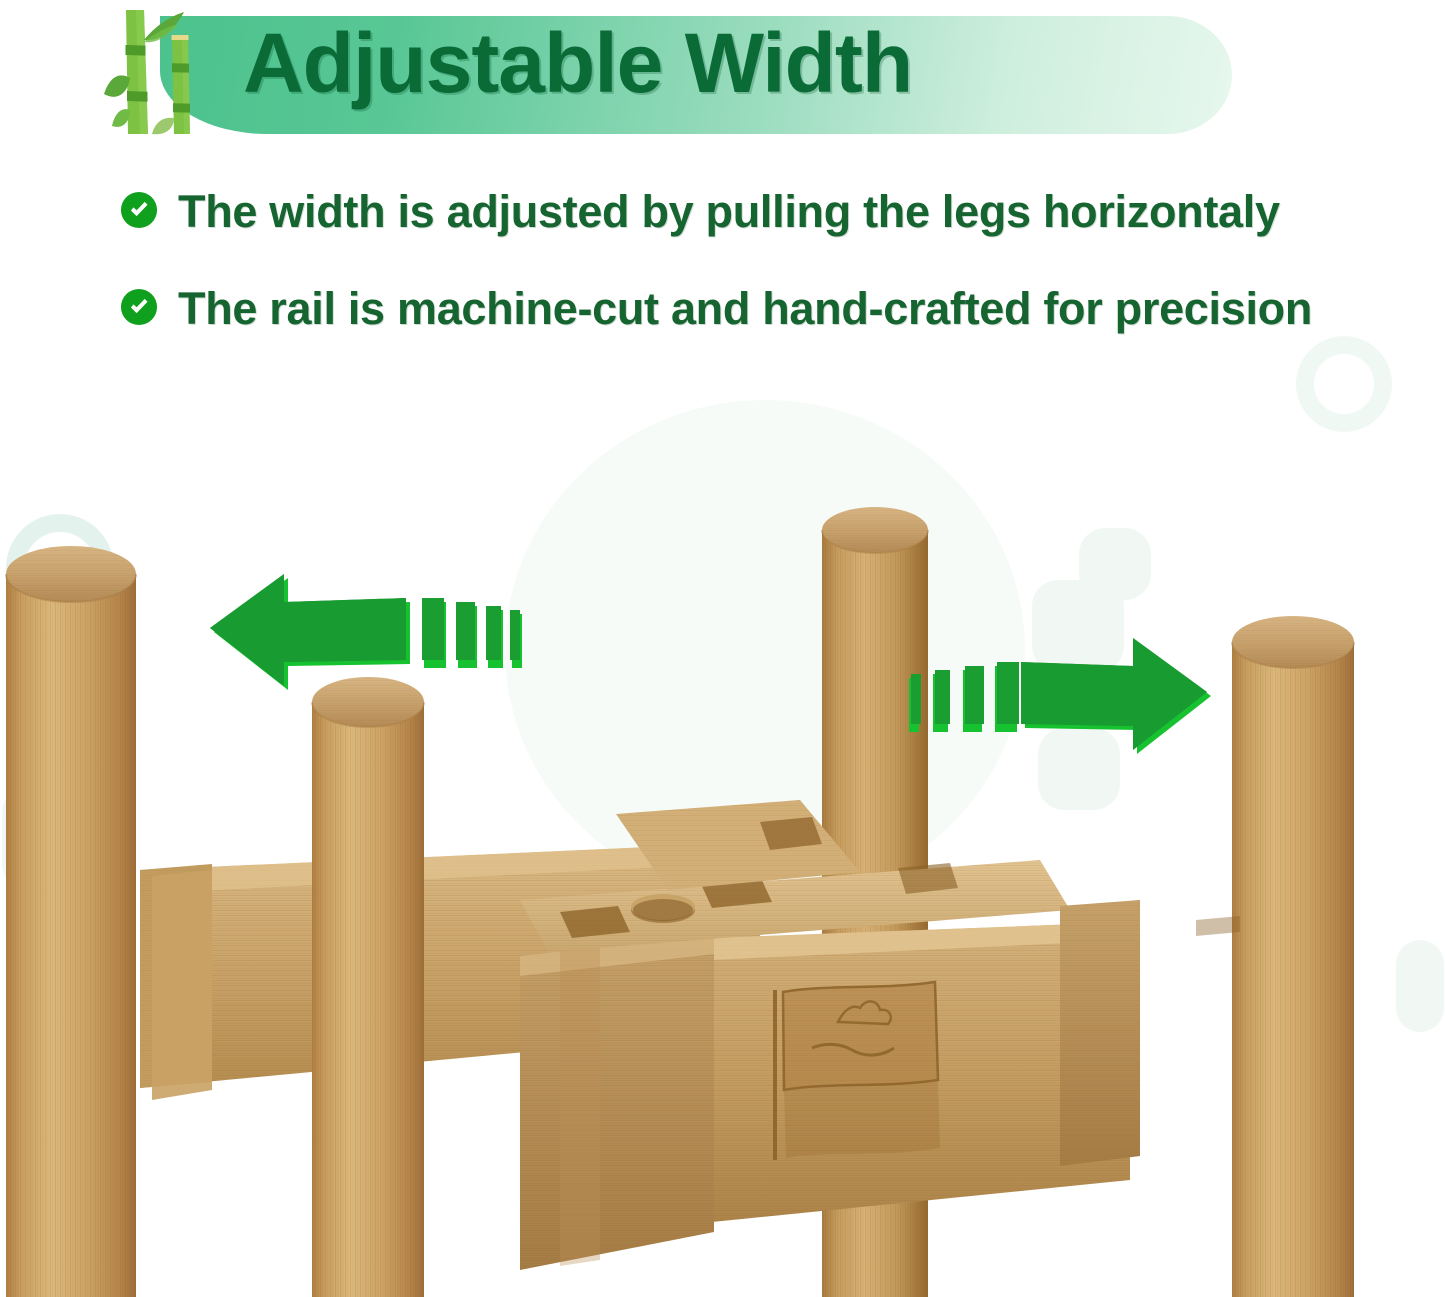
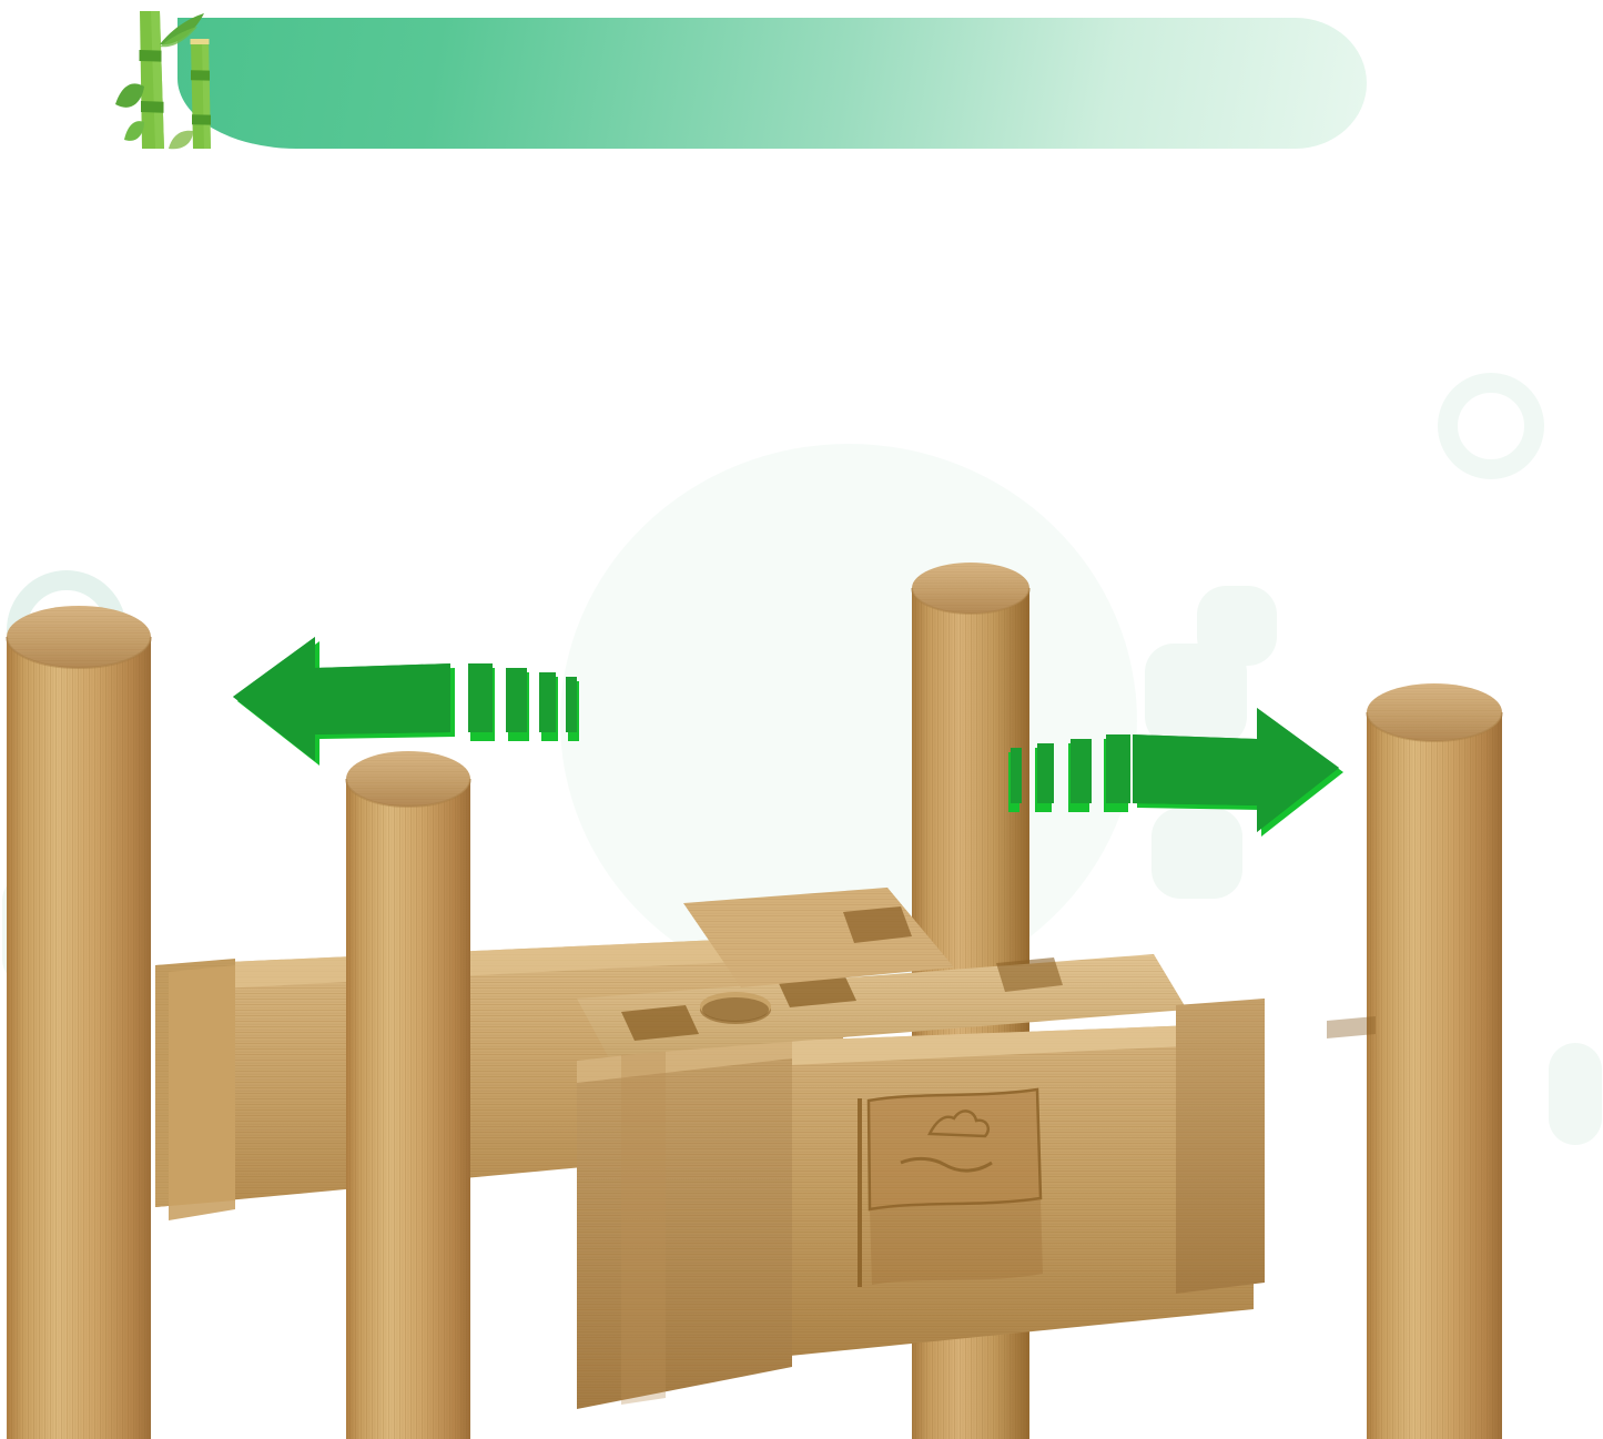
- Adjustable Width
- The width is adjusted by pulling the legs horizontaly
- The rail is machine-cut and hand-crafted for precision
